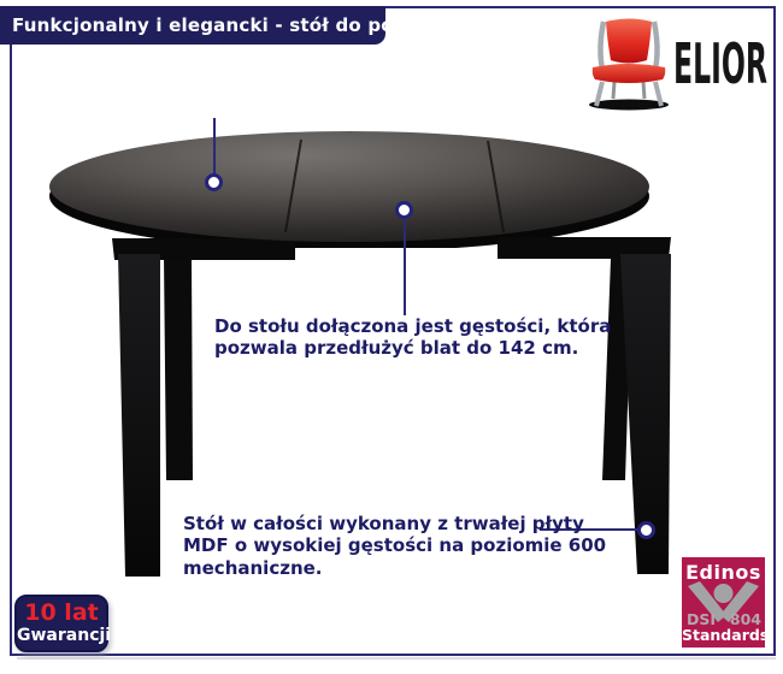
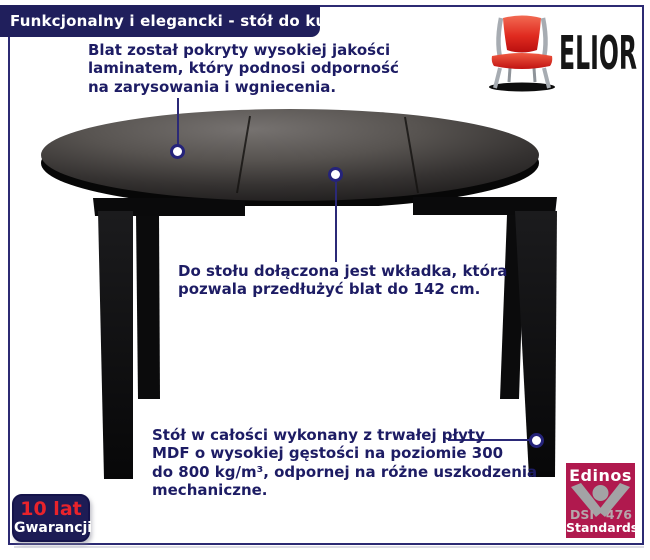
- Funkcjonalny i elegancki - stół do pozwala
+ Funkcjonalny i elegancki - stół do kuchni
  ELIOR
+ Blat został pokryty wysokiej jakości
+ laminatem, który podnosi odporność
+ na zarysowania i wgniecenia.
- Do stołu dołączona jest gęstości, która
+ Do stołu dołączona jest wkładka, która
  pozwala przedłużyć blat do 142 cm.
  Stół w całości wykonany z trwałej płyty
- MDF o wysokiej gęstości na poziomie 600
+ MDF o wysokiej gęstości na poziomie 300
+ do 800 kg/m³, odpornej na różne uszkodzenia
  mechaniczne.
  10 lat
  Gwarancji
  Edinos
  DSI
- 804
+ 476
  Standards
